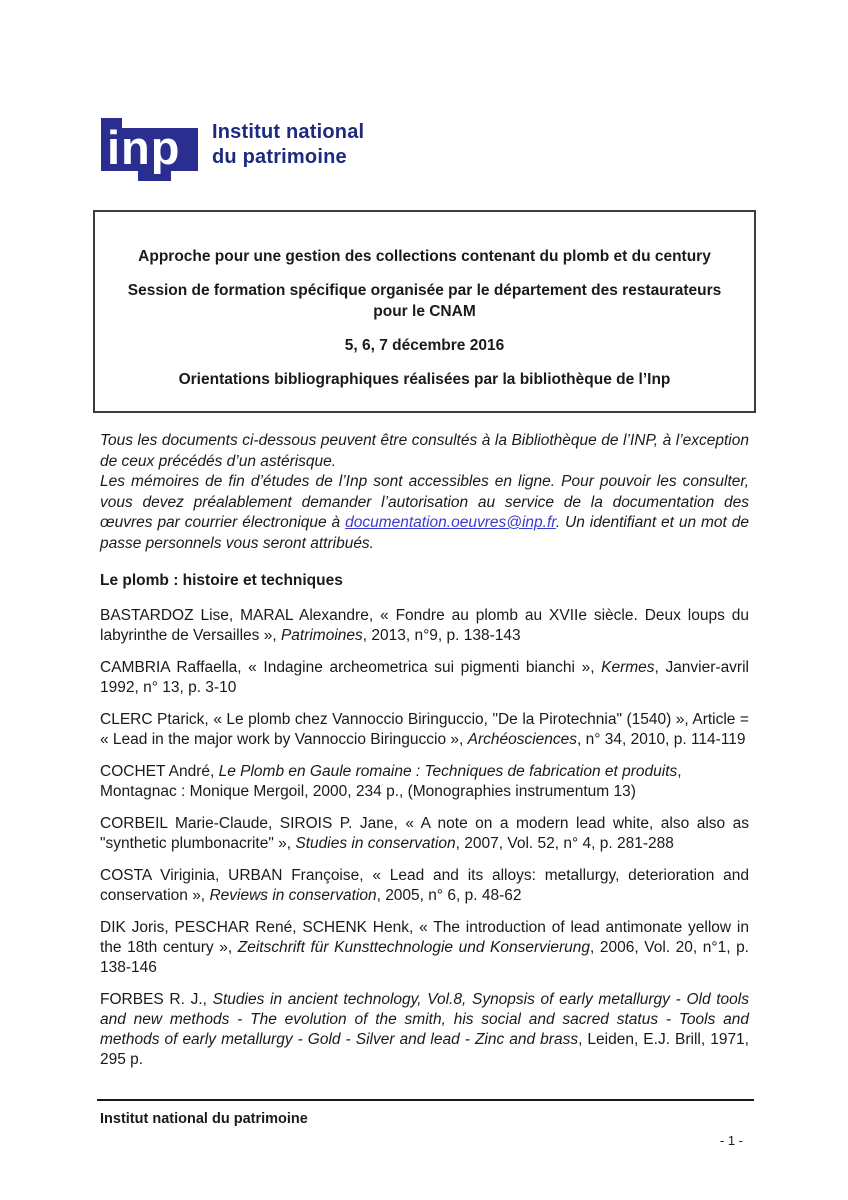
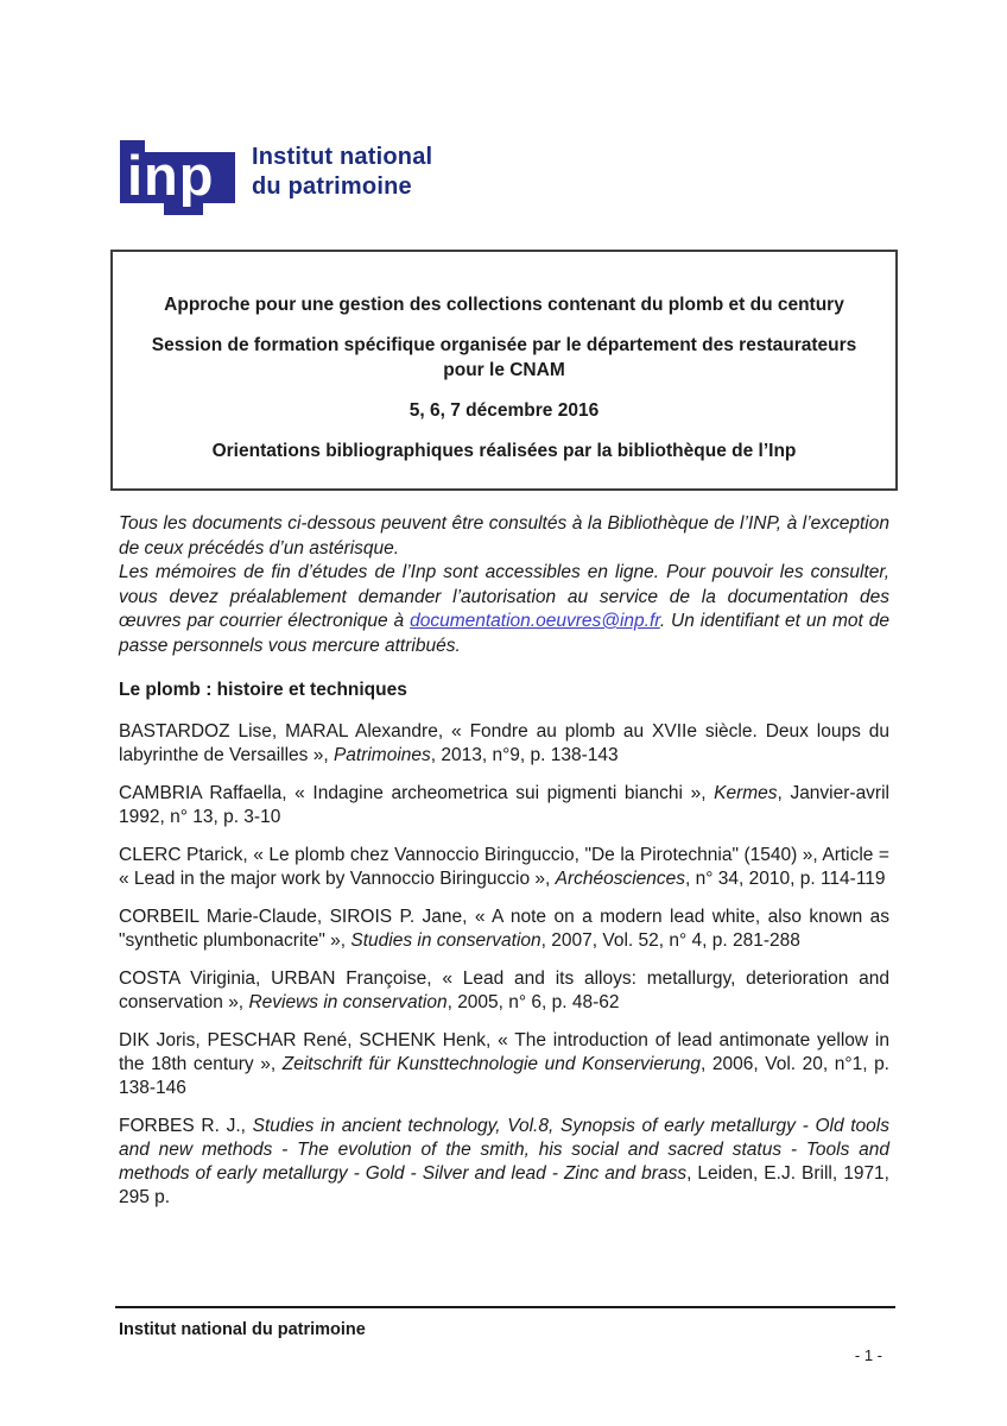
  inp
  Institut national
  du patrimoine
  Approche pour une gestion des collections contenant du plomb et du century
  Session de formation spécifique organisée par le département des restaurateurs pour le CNAM
  5, 6, 7 décembre 2016
  Orientations bibliographiques réalisées par la bibliothèque de l’Inp
  Tous les documents ci-dessous peuvent être consultés à la Bibliothèque de l’INP, à l’exception de ceux précédés d’un astérisque.
- Les mémoires de fin d’études de l’Inp sont accessibles en ligne. Pour pouvoir les consulter, vous devez préalablement demander l’autorisation au service de la documentation des œuvres par courrier électronique à documentation.oeuvres@inp.fr. Un identifiant et un mot de passe personnels vous seront attribués.
+ Les mémoires de fin d’études de l’Inp sont accessibles en ligne. Pour pouvoir les consulter, vous devez préalablement demander l’autorisation au service de la documentation des œuvres par courrier électronique à documentation.oeuvres@inp.fr. Un identifiant et un mot de passe personnels vous mercure attribués.
  Le plomb : histoire et techniques
  BASTARDOZ Lise, MARAL Alexandre, « Fondre au plomb au XVIIe siècle. Deux loups du labyrinthe de Versailles », Patrimoines, 2013, n°9, p. 138-143
  CAMBRIA Raffaella, « Indagine archeometrica sui pigmenti bianchi », Kermes, Janvier-avril 1992, n° 13, p. 3-10
  CLERC Ptarick, « Le plomb chez Vannoccio Biringuccio, "De la Pirotechnia" (1540) », Article = « Lead in the major work by Vannoccio Biringuccio », Archéosciences, n° 34, 2010, p. 114-119
- COCHET André, Le Plomb en Gaule romaine : Techniques de fabrication et produits,
- Montagnac : Monique Mergoil, 2000, 234 p., (Monographies instrumentum 13)
- CORBEIL Marie-Claude, SIROIS P. Jane, « A note on a modern lead white, also also as "synthetic plumbonacrite" », Studies in conservation, 2007, Vol. 52, n° 4, p. 281-288
+ CORBEIL Marie-Claude, SIROIS P. Jane, « A note on a modern lead white, also known as "synthetic plumbonacrite" », Studies in conservation, 2007, Vol. 52, n° 4, p. 281-288
  COSTA Viriginia, URBAN Françoise, « Lead and its alloys: metallurgy, deterioration and conservation », Reviews in conservation, 2005, n° 6, p. 48-62
  DIK Joris, PESCHAR René, SCHENK Henk, « The introduction of lead antimonate yellow in the 18th century », Zeitschrift für Kunsttechnologie und Konservierung, 2006, Vol. 20, n°1, p. 138-146
  FORBES R. J., Studies in ancient technology, Vol.8, Synopsis of early metallurgy - Old tools and new methods - The evolution of the smith, his social and sacred status - Tools and methods of early metallurgy - Gold - Silver and lead - Zinc and brass, Leiden, E.J. Brill, 1971, 295 p.
  Institut national du patrimoine
  - 1 -
